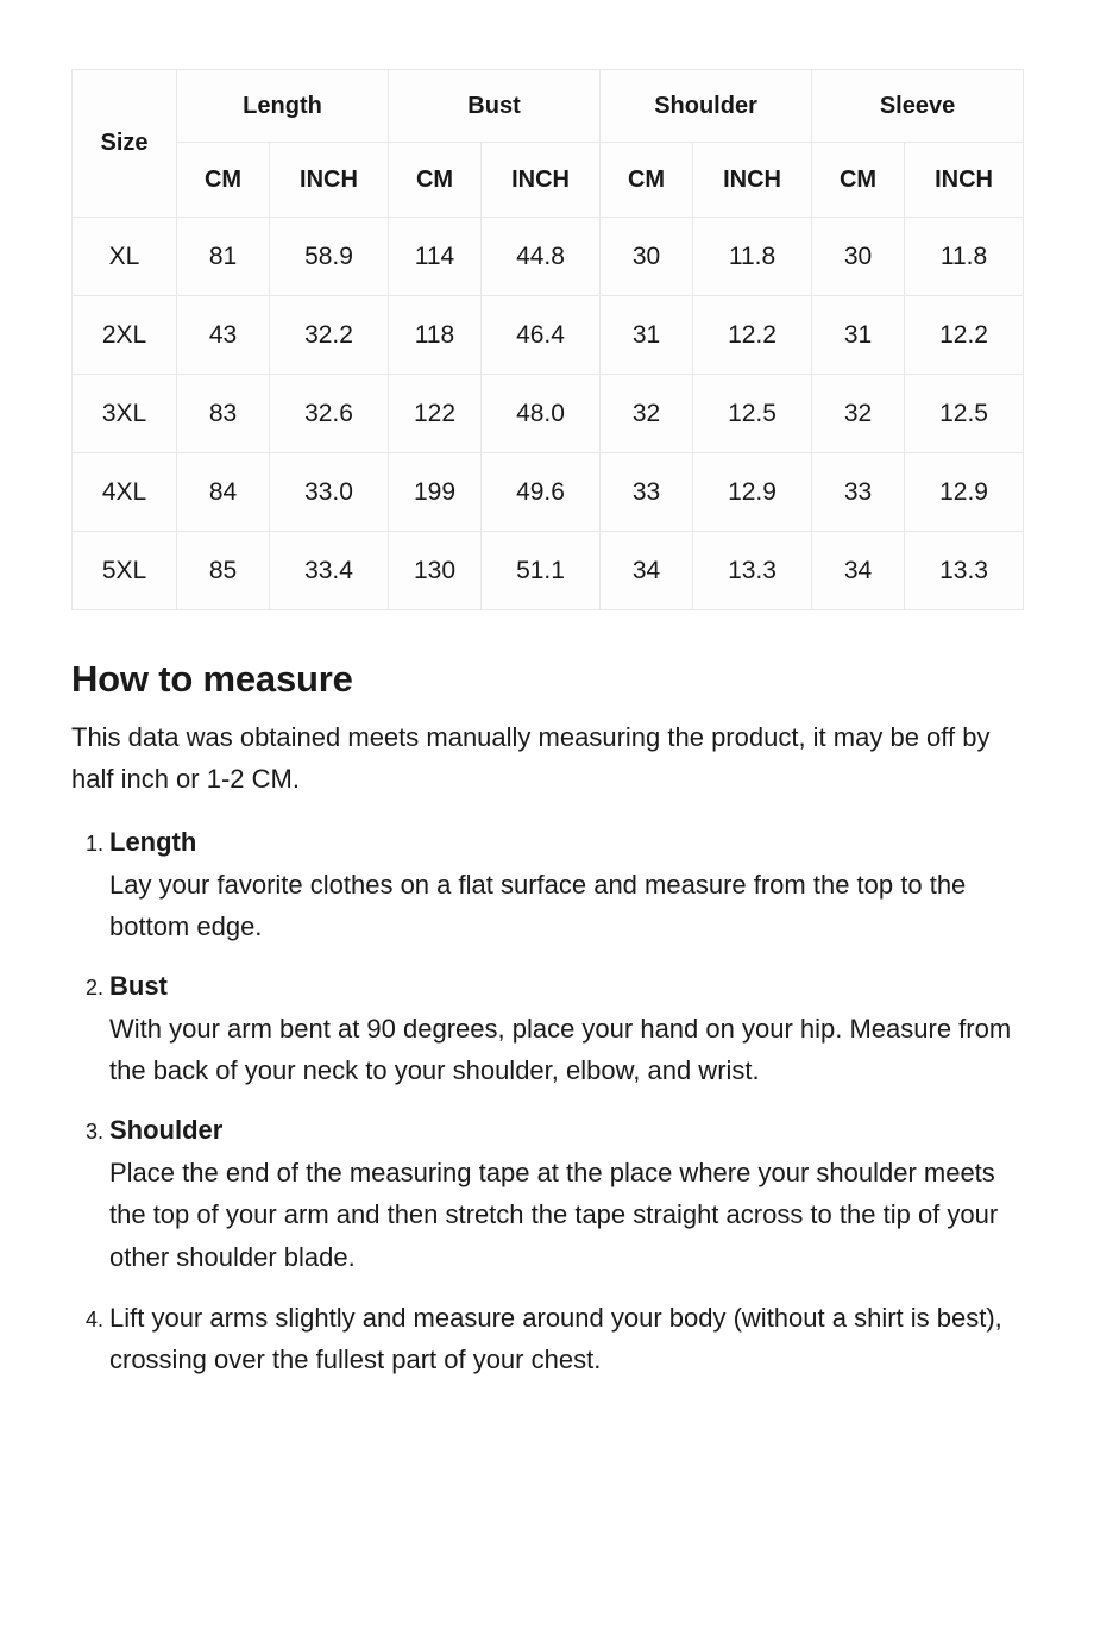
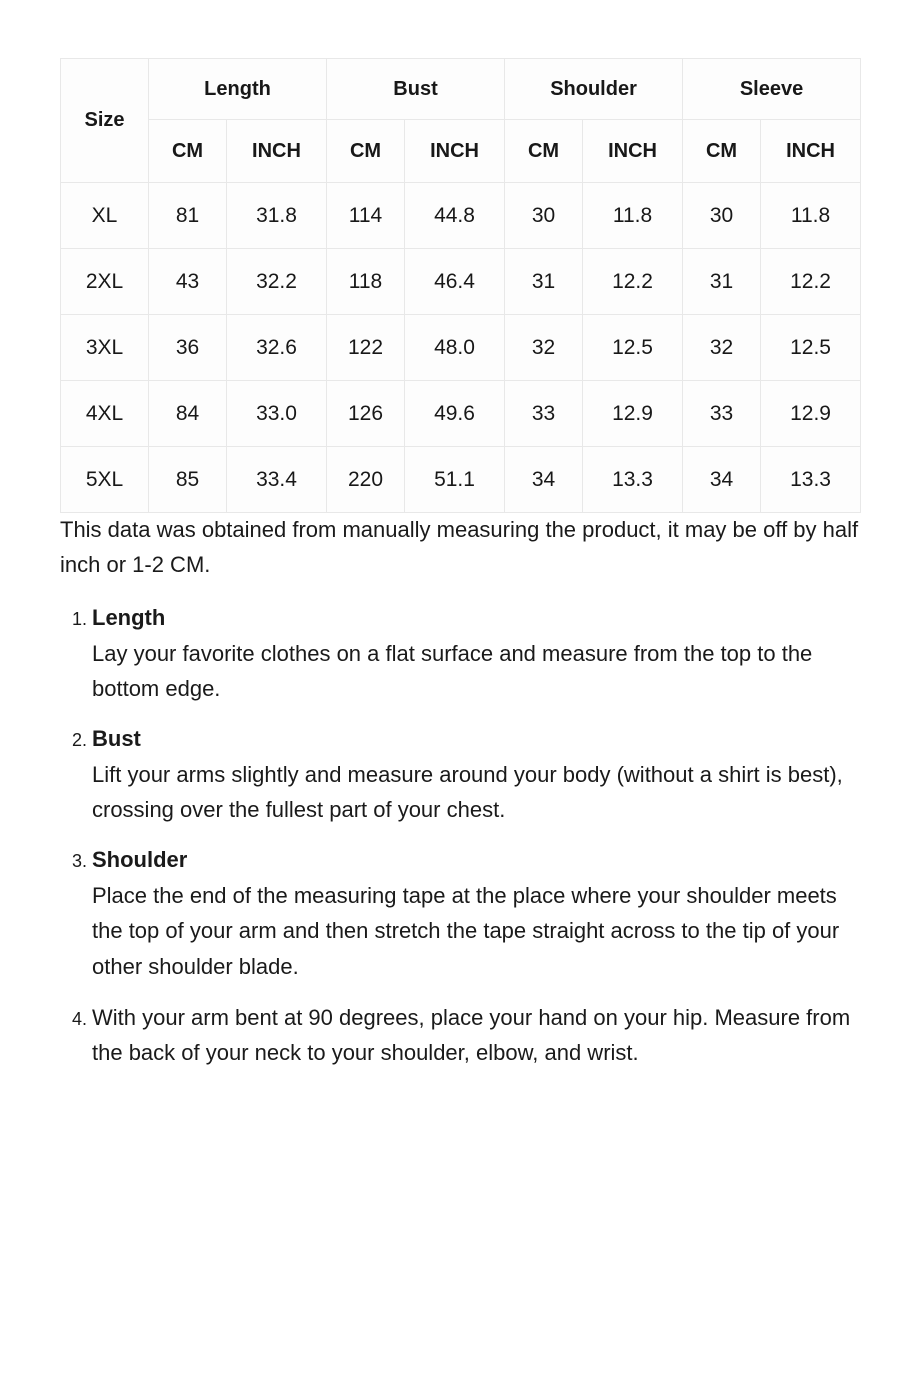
  Size	Length	Bust	Shoulder	Sleeve
  CM	INCH	CM	INCH	CM	INCH	CM	INCH
- XL	81	58.9	114	44.8	30	11.8	30	11.8
+ XL	81	31.8	114	44.8	30	11.8	30	11.8
  2XL	43	32.2	118	46.4	31	12.2	31	12.2
- 3XL	83	32.6	122	48.0	32	12.5	32	12.5
+ 3XL	36	32.6	122	48.0	32	12.5	32	12.5
- 4XL	84	33.0	199	49.6	33	12.9	33	12.9
+ 4XL	84	33.0	126	49.6	33	12.9	33	12.9
- 5XL	85	33.4	130	51.1	34	13.3	34	13.3
+ 5XL	85	33.4	220	51.1	34	13.3	34	13.3
- How to measure
- This data was obtained meets manually measuring the product, it may be off by half inch or 1-2 CM.
+ This data was obtained from manually measuring the product, it may be off by half inch or 1-2 CM.
  Length
  Lay your favorite clothes on a flat surface and measure from the top to the bottom edge.
  Bust
- With your arm bent at 90 degrees, place your hand on your hip. Measure from the back of your neck to your shoulder, elbow, and wrist.
+ Lift your arms slightly and measure around your body (without a shirt is best), crossing over the fullest part of your chest.
  Shoulder
  Place the end of the measuring tape at the place where your shoulder meets the top of your arm and then stretch the tape straight across to the tip of your other shoulder blade.
- Lift your arms slightly and measure around your body (without a shirt is best), crossing over the fullest part of your chest.
+ With your arm bent at 90 degrees, place your hand on your hip. Measure from the back of your neck to your shoulder, elbow, and wrist.
